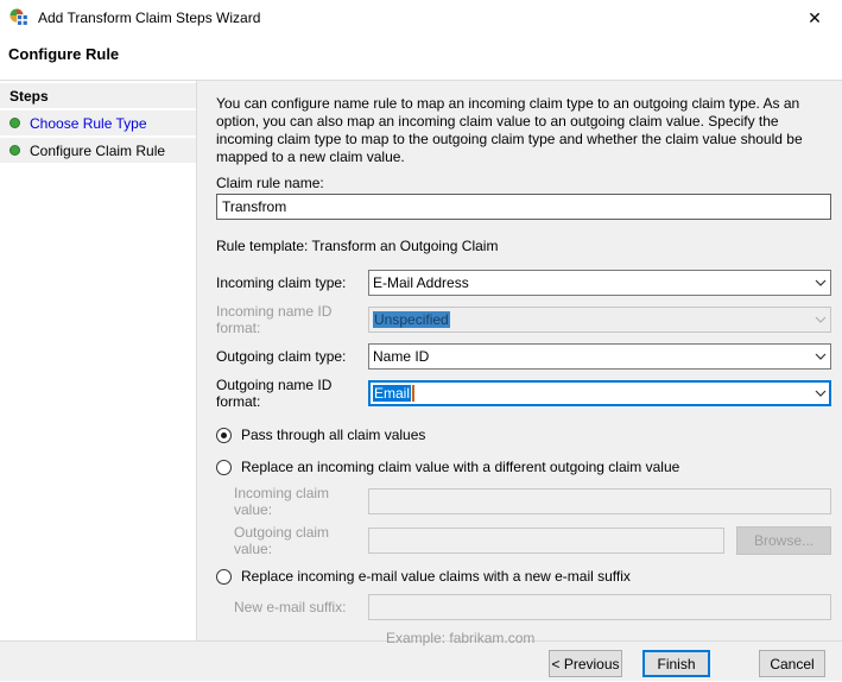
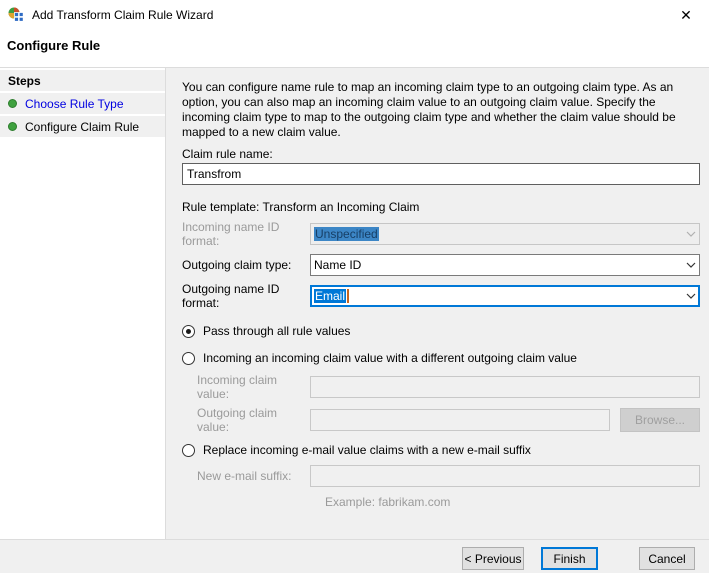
- Add Transform Claim Steps Wizard
+ Add Transform Claim Rule Wizard
  ✕
  Configure Rule
  Steps
  Choose Rule Type
  Configure Claim Rule
  You can configure name rule to map an incoming claim type to an outgoing claim type. As an option, you can also map an incoming claim value to an outgoing claim value. Specify the incoming claim type to map to the outgoing claim type and whether the claim value should be mapped to a new claim value.
  Claim rule name:
  Transfrom
- Rule template: Transform an Outgoing Claim
+ Rule template: Transform an Incoming Claim
- Incoming claim type:
- E-Mail Address
  Incoming name ID format:
  Unspecified
  Outgoing claim type:
  Name ID
  Outgoing name ID format:
  Email
- Pass through all claim values
+ Pass through all rule values
- Replace an incoming claim value with a different outgoing claim value
+ Incoming an incoming claim value with a different outgoing claim value
  Incoming claim value:
  Outgoing claim value:
  Browse...
  Replace incoming e-mail value claims with a new e-mail suffix
  New e-mail suffix:
  Example: fabrikam.com
  < Previous
  Finish
  Cancel
